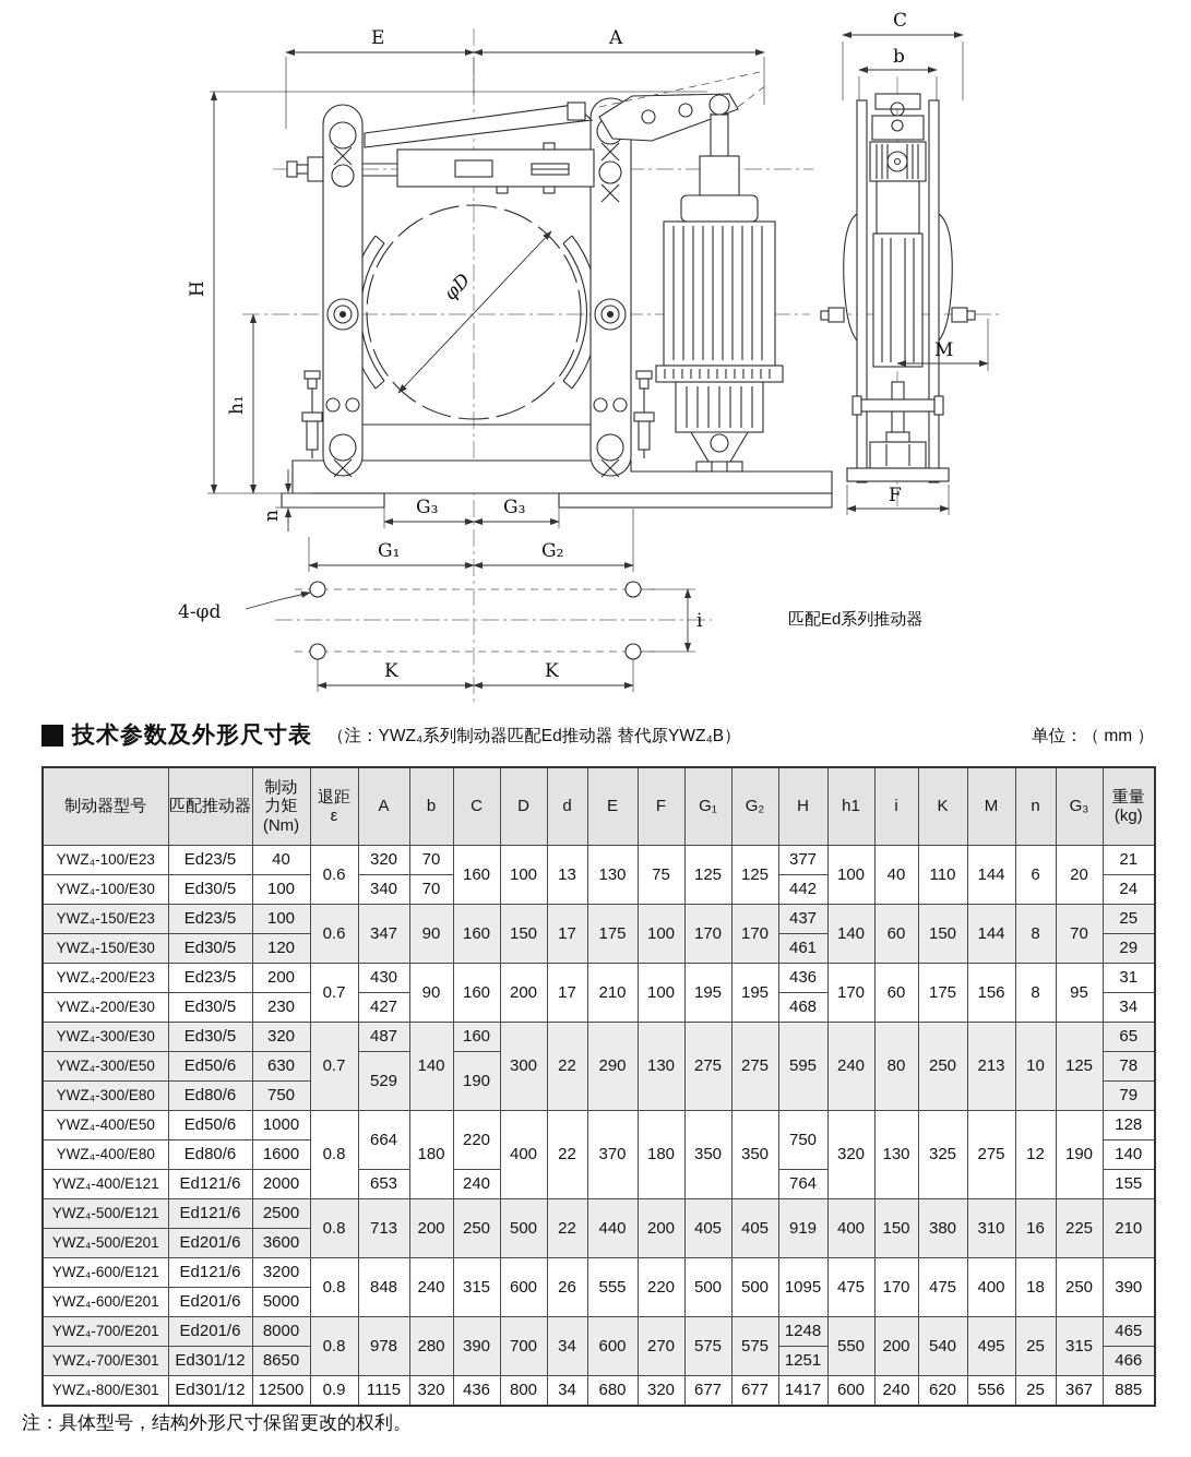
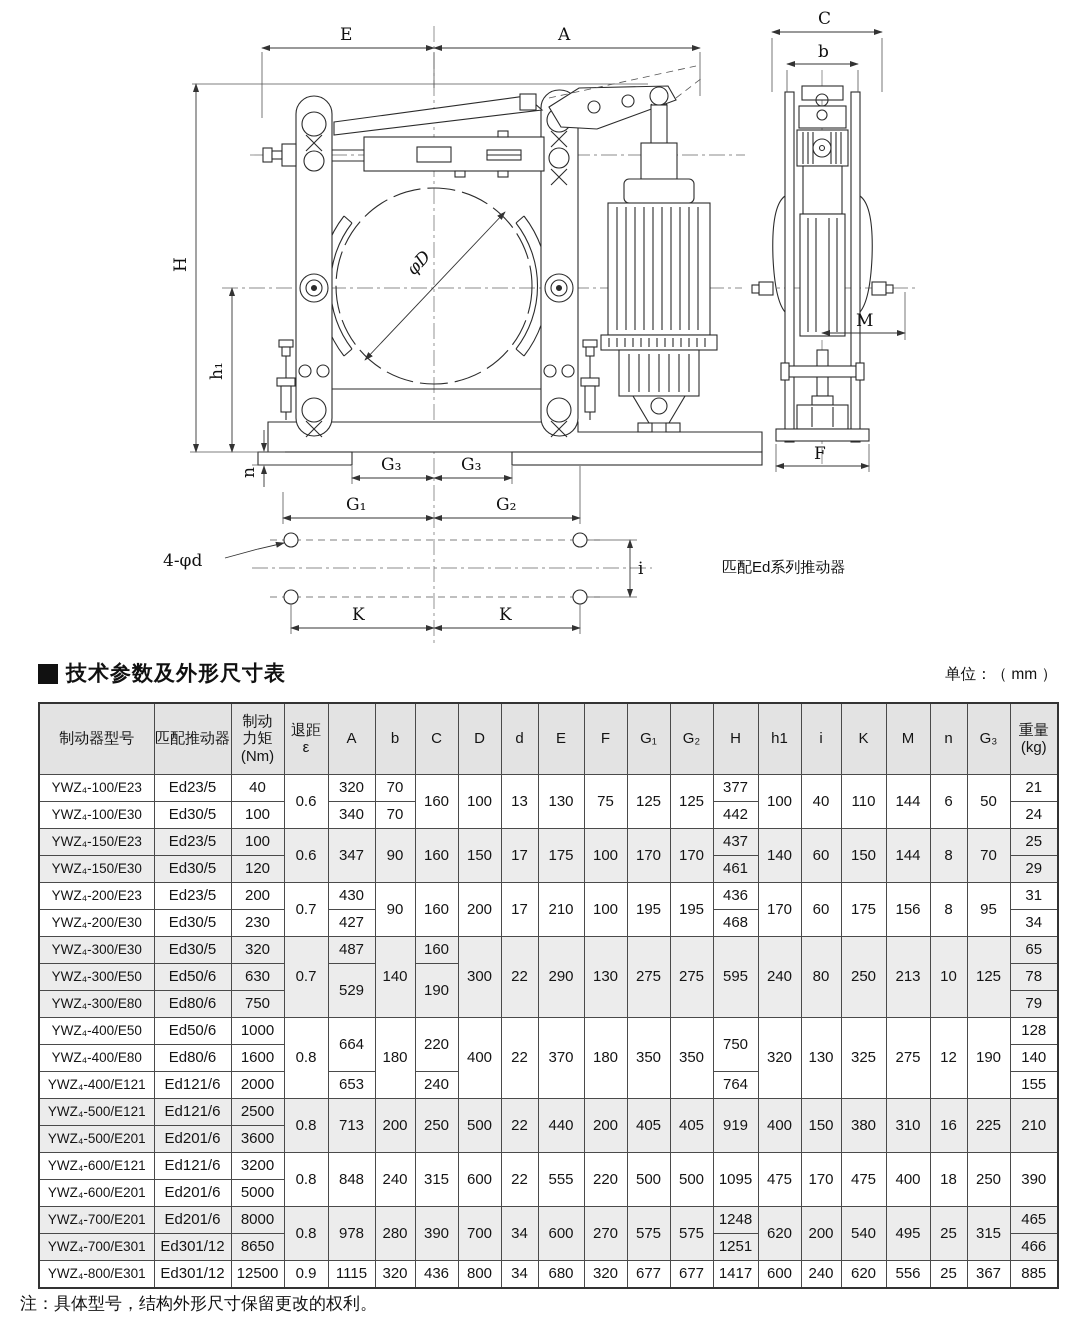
  E
  A
  G₃
  G₃
  G₁
  G₂
  4-φd
  i
  K
  K
  C
  b
  M
  F
  匹配Ed系列推动器
  技术参数及外形尺寸表
- （注：YWZ₄系列制动器匹配Ed推动器 替代原YWZ₄B）
  单位：（ mm ）
  制动器型号	匹配推动器	制动 力矩 (Nm)	退距 ε	A	b	C	D	d	E	F	G₁	G₂	H	h1	i	K	M	n	G₃	重量 (kg)
- YWZ₄-100/E23	Ed23/5	40	0.6	320	70	160	100	13	130	75	125	125	377	100	40	110	144	6	20	21
+ YWZ₄-100/E23	Ed23/5	40	0.6	320	70	160	100	13	130	75	125	125	377	100	40	110	144	6	50	21
  YWZ₄-100/E30	Ed30/5	100	340	70	442	24
  YWZ₄-150/E23	Ed23/5	100	0.6	347	90	160	150	17	175	100	170	170	437	140	60	150	144	8	70	25
  YWZ₄-150/E30	Ed30/5	120	461	29
  YWZ₄-200/E23	Ed23/5	200	0.7	430	90	160	200	17	210	100	195	195	436	170	60	175	156	8	95	31
  YWZ₄-200/E30	Ed30/5	230	427	468	34
  YWZ₄-300/E30	Ed30/5	320	0.7	487	140	160	300	22	290	130	275	275	595	240	80	250	213	10	125	65
  YWZ₄-300/E50	Ed50/6	630	529	190	78
  YWZ₄-300/E80	Ed80/6	750	79
  YWZ₄-400/E50	Ed50/6	1000	0.8	664	180	220	400	22	370	180	350	350	750	320	130	325	275	12	190	128
  YWZ₄-400/E80	Ed80/6	1600	140
  YWZ₄-400/E121	Ed121/6	2000	653	240	764	155
  YWZ₄-500/E121	Ed121/6	2500	0.8	713	200	250	500	22	440	200	405	405	919	400	150	380	310	16	225	210
  YWZ₄-500/E201	Ed201/6	3600
- YWZ₄-600/E121	Ed121/6	3200	0.8	848	240	315	600	26	555	220	500	500	1095	475	170	475	400	18	250	390
+ YWZ₄-600/E121	Ed121/6	3200	0.8	848	240	315	600	22	555	220	500	500	1095	475	170	475	400	18	250	390
  YWZ₄-600/E201	Ed201/6	5000
- YWZ₄-700/E201	Ed201/6	8000	0.8	978	280	390	700	34	600	270	575	575	1248	550	200	540	495	25	315	465
+ YWZ₄-700/E201	Ed201/6	8000	0.8	978	280	390	700	34	600	270	575	575	1248	620	200	540	495	25	315	465
  YWZ₄-700/E301	Ed301/12	8650	1251	466
  YWZ₄-800/E301	Ed301/12	12500	0.9	1115	320	436	800	34	680	320	677	677	1417	600	240	620	556	25	367	885
  注：具体型号，结构外形尺寸保留更改的权利。
